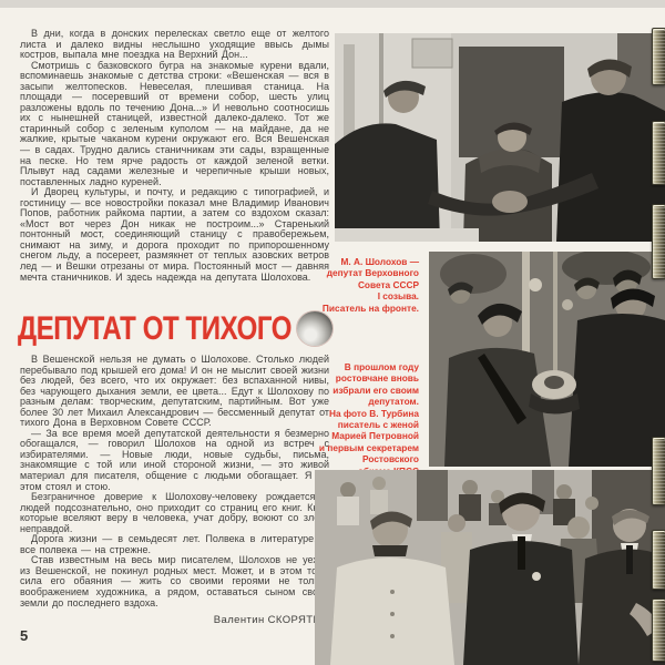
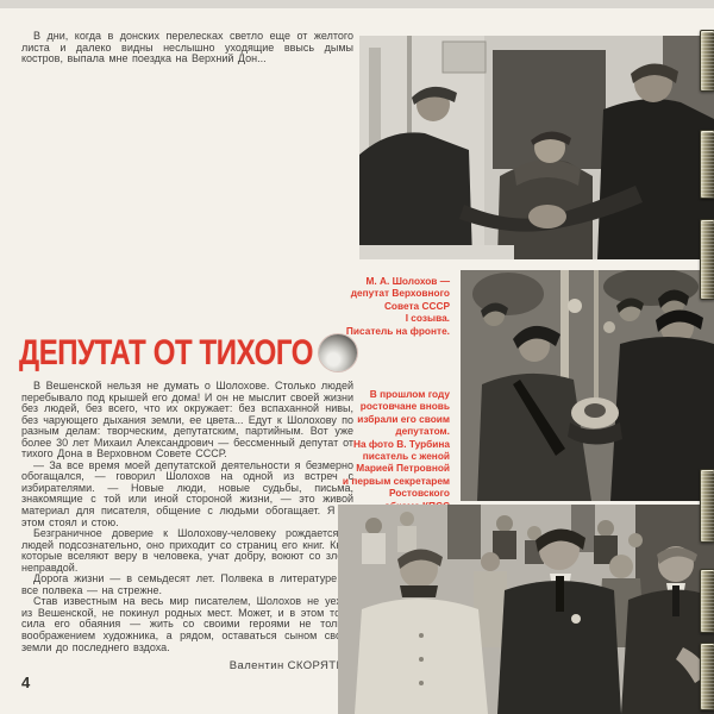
  В дни, когда в донских перелесках светло еще от желтого листа и далеко видны неслышно уходящие ввысь дымы костров, выпала мне поездка на Верхний Дон...
- Смотришь с базковского бугра на знакомые курени вдали, вспоминаешь знакомые с детства строки: «Вешенская — вся в засыпи желтопесков. Невеселая, плешивая станица. На площади — посеревший от времени собор, шесть улиц разложены вдоль по течению Дона...» И невольно соотносишь их с нынешней станицей, известной далеко-далеко. Тот же старинный собор с зеленым куполом — на майдане, да не жалкие, крытые чаканом курени окружают его. Вся Вешенская — в садах. Трудно дались станичникам эти сады, взращенные на песке. Но тем ярче радость от каждой зеленой ветки. Плывут над садами железные и черепичные крыши новых, поставленных ладно куреней.
- И Дворец культуры, и почту, и редакцию с типографией, и гостиницу — все новостройки показал мне Владимир Иванович Попов, работник райкома партии, а затем со вздохом сказал: «Мост вот через Дон никак не построим...» Старенький понтонный мост, соединяющий станицу с правобережьем, снимают на зиму, и дорога проходит по припорошенному снегом льду, а посереет, размякнет от теплых азовских ветров лед — и Вешки отрезаны от мира. Постоянный мост — давняя мечта станичников. И здесь надежда на депутата Шолохова.
  ДЕПУТАТ ОТ ТИХОГО
  В Вешенской нельзя не думать о Шолохове. Столько людей перебывало под крышей его дома! И он не мыслит своей жизни без людей, без всего, что их окружает: без вспаханной нивы, без чарующего дыхания земли, ее цвета... Едут к Шолохову по разным делам: творческим, депутатским, партийным. Вот уже более 30 лет Михаил Александрович — бессменный депутат от тихого Дона в Верховном Совете СССР.
  — За все время моей депутатской деятельности я безмерно обогащался, — говорил Шолохов на одной из встреч с избирателями. — Новые люди, новые судьбы, письма, знакомящие с той или иной стороной жизни, — это живой материал для писателя, общение с людьми обогащает. Я этом стоял и стою.
  Безграничное доверие к Шолохову-человеку рождается людей подсознательно, оно приходит со страниц его книг. К которые вселяют веру в человека, учат добру, воюют со зл неправдой.
  Дорога жизни — в семьдесят лет. Полвека в литературе все полвека — на стрежне.
  Став известным на весь мир писателем, Шолохов не уе из Вешенской, не покинул родных мест. Может, и в этом т сила его обаяния — жить со своими героями не тол воображением художника, а рядом, оставаться сыном св земли до последнего вздоха.
  Валентин СКОРЯТ
- 5
+ 4
  М. А. Шолохов —
  депутат Верховного
  Совета СССР
  I созыва.
  Писатель на фронте.
  В прошлом году
  ростовчане вновь
  избрали его своим
  депутатом.
  На фото В. Турбина
  писатель с женой
  Марией Петровной
  и первым секретарем
  Ростовского
